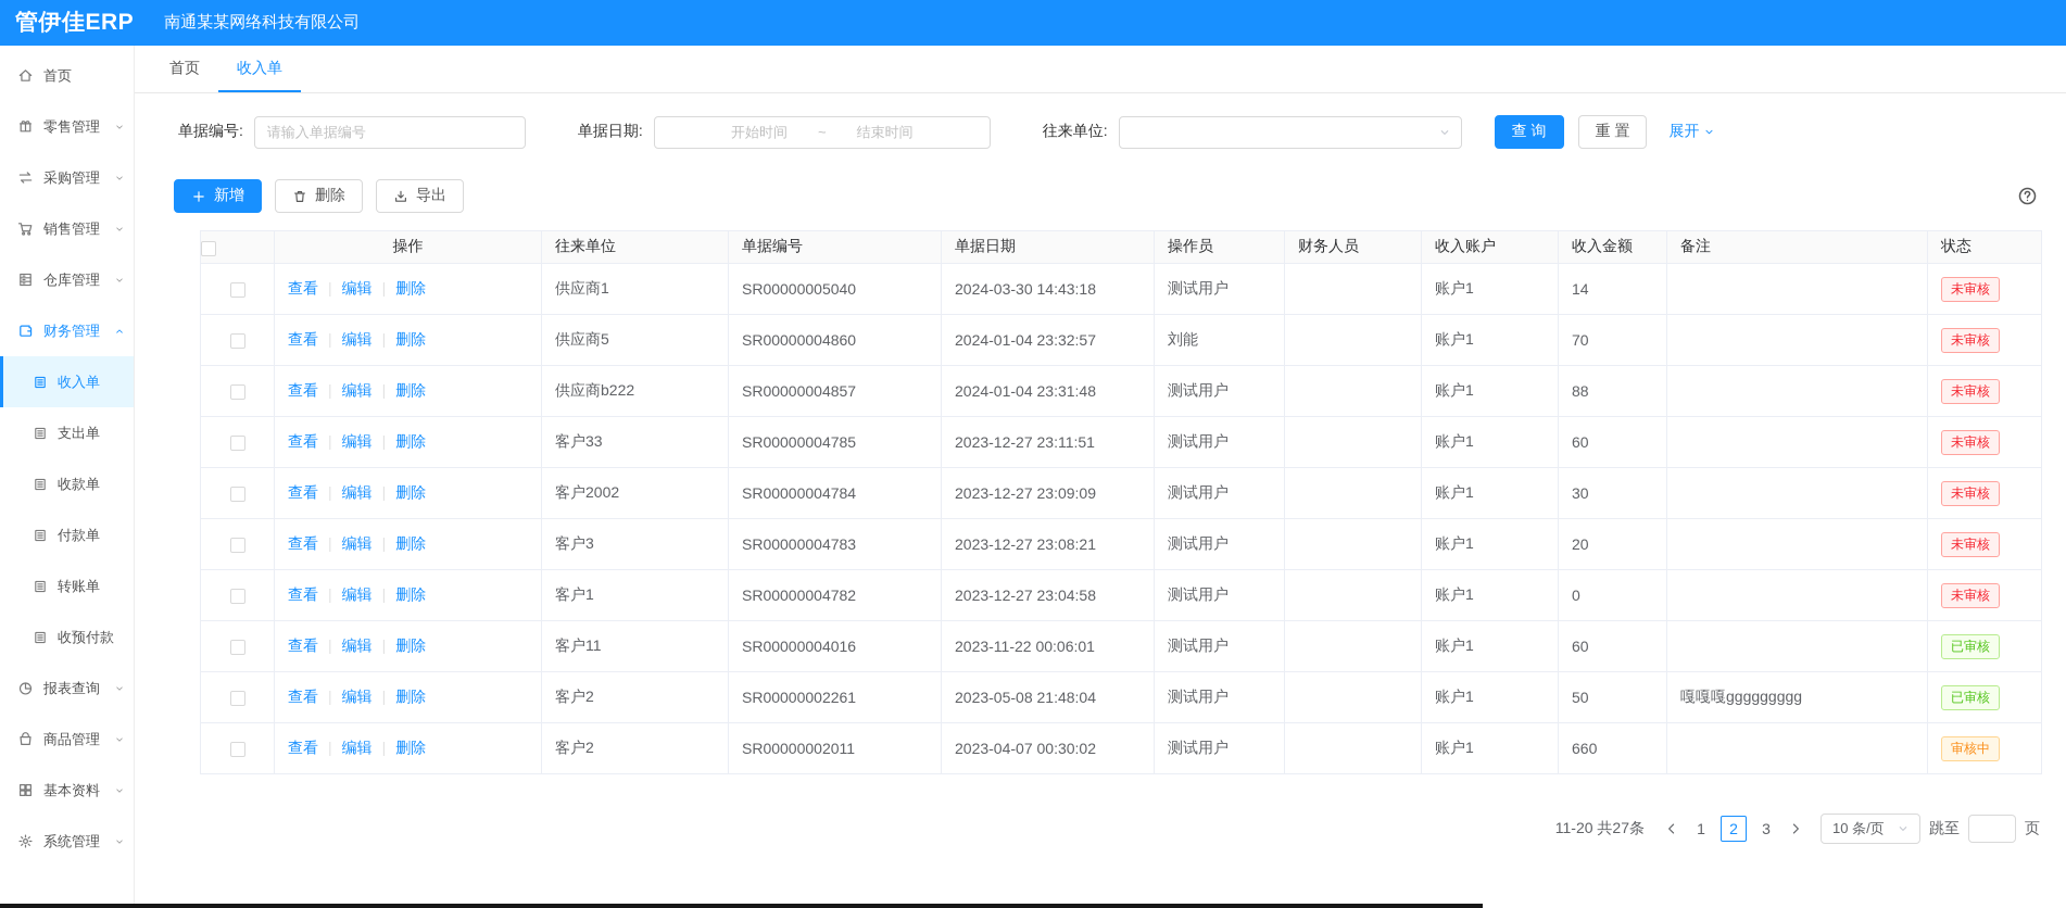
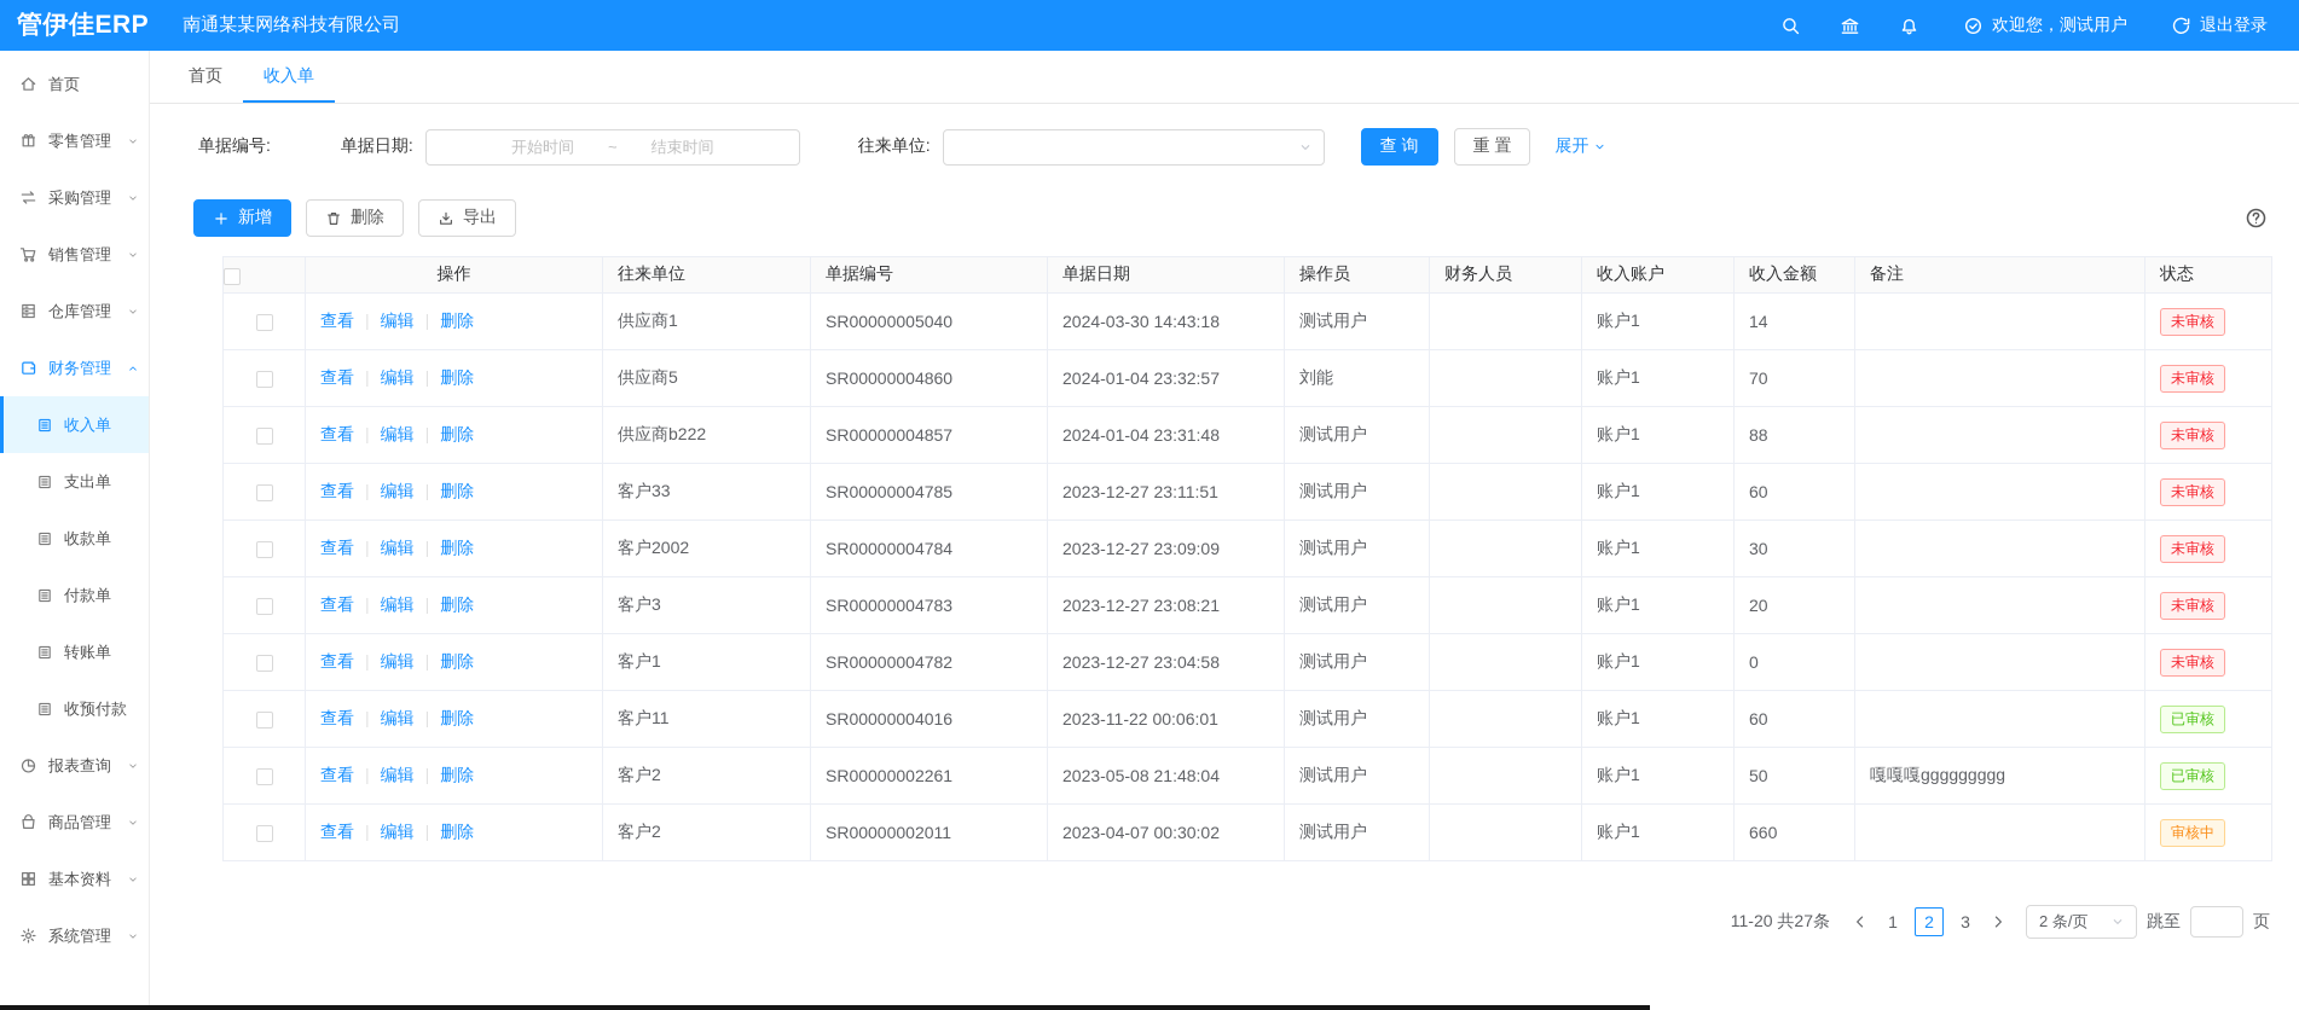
  管伊佳ERP
  南通某某网络科技有限公司
+ 欢迎您，测试用户
+ 退出登录
  首页
  零售管理
  采购管理
  销售管理
  仓库管理
  财务管理
  收入单
  支出单
  收款单
  付款单
  转账单
  收预付款
  报表查询
  商品管理
  基本资料
  系统管理
  首页
  收入单
  单据编号:
- 请输入单据编号
  单据日期:
  开始时间
  ~
  结束时间
  往来单位:
  查 询
  重 置
  展开
  新增
  删除
  导出
  	操作	往来单位	单据编号	单据日期	操作员	财务人员	收入账户	收入金额	备注	状态
  	查看 编辑 | 删除	供应商1	SR00000005040	2024-03-30 14:43:18	测试用户		账户1	14		未审核
  	查看 编辑 | 删除	供应商5	SR00000004860	2024-01-04 23:32:57	刘能		账户1	70		未审核
  	查看 编辑 | 删除	供应商b222	SR00000004857	2024-01-04 23:31:48	测试用户		账户1	88		未审核
  	查看 编辑 | 删除	客户33	SR00000004785	2023-12-27 23:11:51	测试用户		账户1	60		未审核
  	查看 编辑 | 删除	客户2002	SR00000004784	2023-12-27 23:09:09	测试用户		账户1	30		未审核
  	查看 编辑 | 删除	客户3	SR00000004783	2023-12-27 23:08:21	测试用户		账户1	20		未审核
  	查看 编辑 | 删除	客户1	SR00000004782	2023-12-27 23:04:58	测试用户		账户1	0		未审核
  	查看 编辑 | 删除	客户11	SR00000004016	2023-11-22 00:06:01	测试用户		账户1	60		已审核
  	查看 编辑 | 删除	客户2	SR00000002261	2023-05-08 21:48:04	测试用户		账户1	50	嘎嘎嘎ggggggggg	已审核
  	查看 编辑 | 删除	客户2	SR00000002011	2023-04-07 00:30:02	测试用户		账户1	660		审核中
  11-20 共27条
  1
  2
  3
- 10 条/页
+ 2 条/页
  跳至
  页
